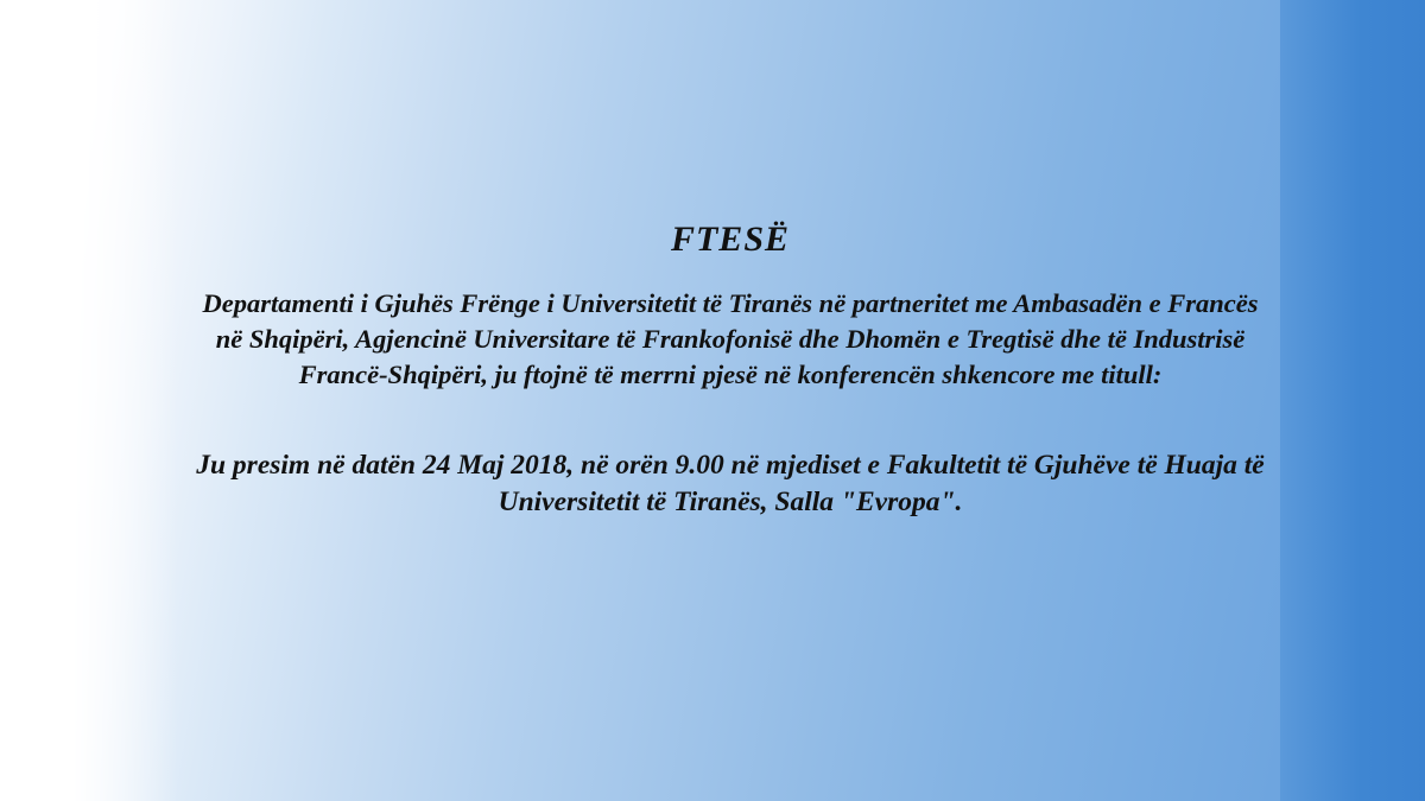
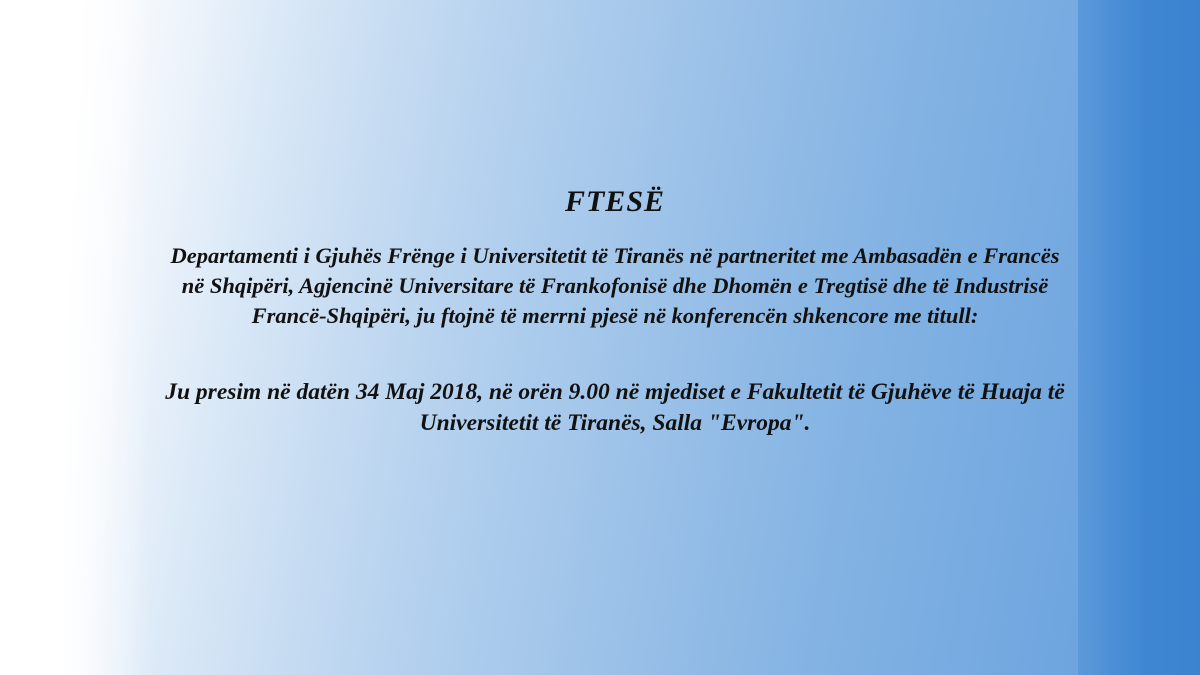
  FTESË
  Departamenti i Gjuhës Frënge i Universitetit të Tiranës në partneritet me Ambasadën e Francës në Shqipëri, Agjencinë Universitare të Frankofonisë dhe Dhomën e Tregtisë dhe të Industrisë Francë-Shqipëri, ju ftojnë të merrni pjesë në konferencën shkencore me titull:
- Ju presim në datën 24 Maj 2018, në orën 9.00 në mjediset e Fakultetit të Gjuhëve të Huaja të Universitetit të Tiranës, Salla "Evropa".
+ Ju presim në datën 34 Maj 2018, në orën 9.00 në mjediset e Fakultetit të Gjuhëve të Huaja të Universitetit të Tiranës, Salla "Evropa".
